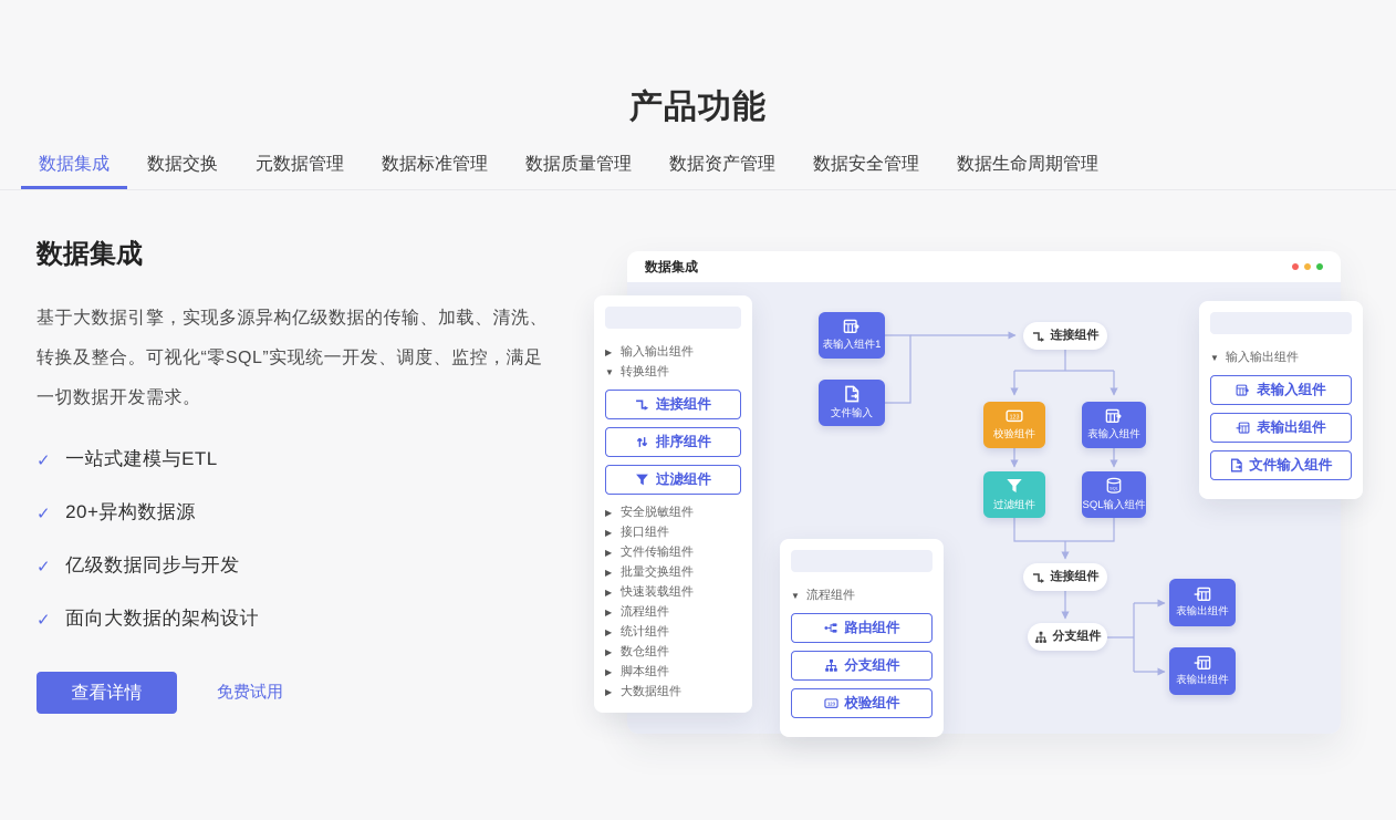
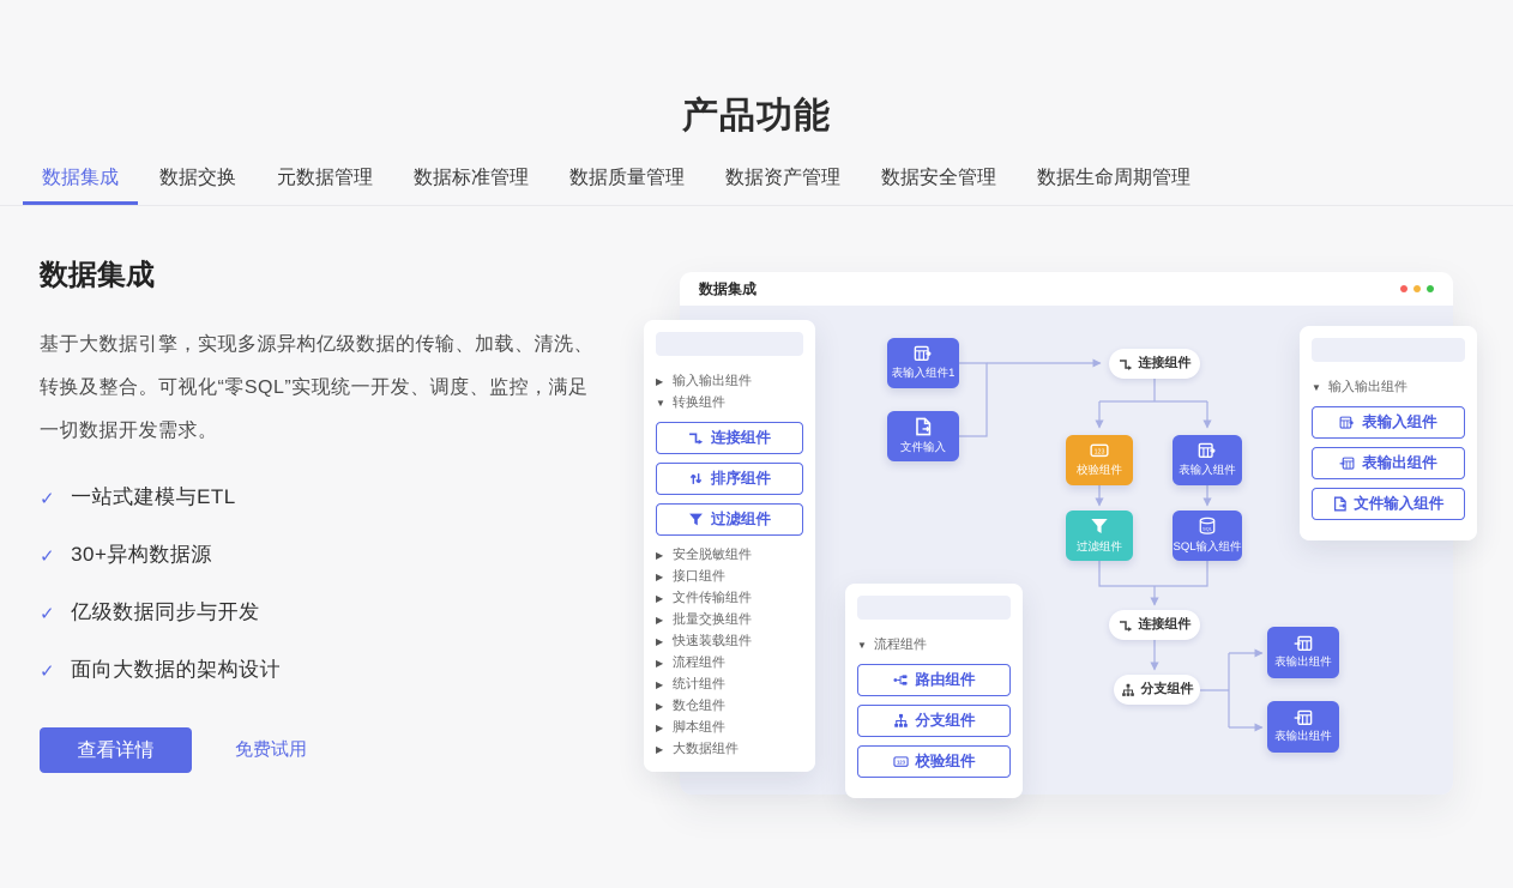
  产品功能
  数据集成
  数据交换
  元数据管理
  数据标准管理
  数据质量管理
  数据资产管理
  数据安全管理
  数据生命周期管理
  数据集成
  基于大数据引擎，实现多源异构亿级数据的传输、加载、清洗、转换及整合。可视化“零SQL”实现统一开发、调度、监控，满足一切数据开发需求。
  ✓
  一站式建模与ETL
  ✓
- 20+异构数据源
+ 30+异构数据源
  ✓
  亿级数据同步与开发
  ✓
  面向大数据的架构设计
  查看详情
  免费试用
  数据集成
  表输入组件1
  文件输入
  连接组件
  校验组件
  表输入组件
  过滤组件
  SQL输入组件
  连接组件
  分支组件
  表输出组件
  表输出组件
  ▶
  输入输出组件
  ▼
  转换组件
  连接组件
  排序组件
  过滤组件
  ▶
  安全脱敏组件
  ▶
  接口组件
  ▶
  文件传输组件
  ▶
  批量交换组件
  ▶
  快速装载组件
  ▶
  流程组件
  ▶
  统计组件
  ▶
  数仓组件
  ▶
  脚本组件
  ▶
  大数据组件
  ▼
  流程组件
  路由组件
  分支组件
  校验组件
  ▼
  输入输出组件
  表输入组件
  表输出组件
  文件输入组件
